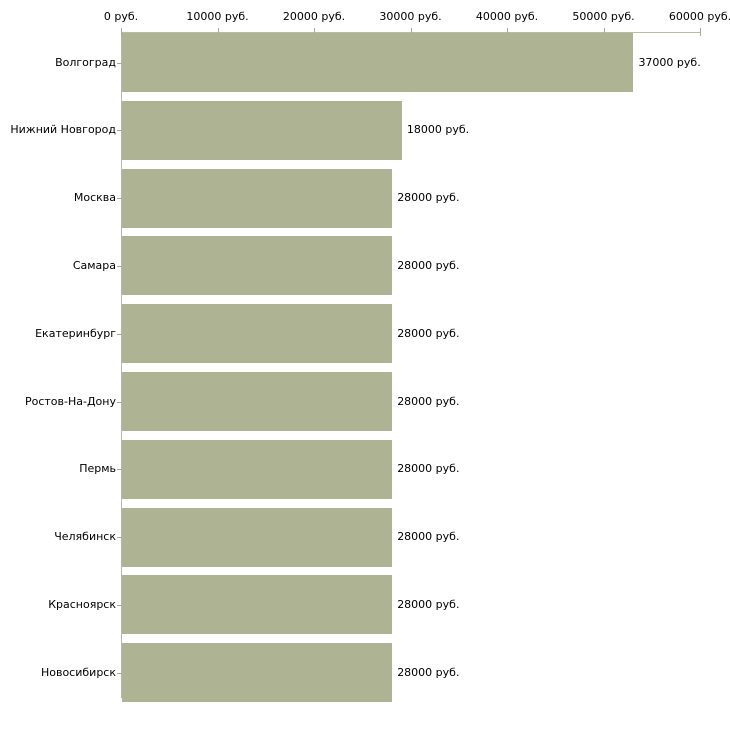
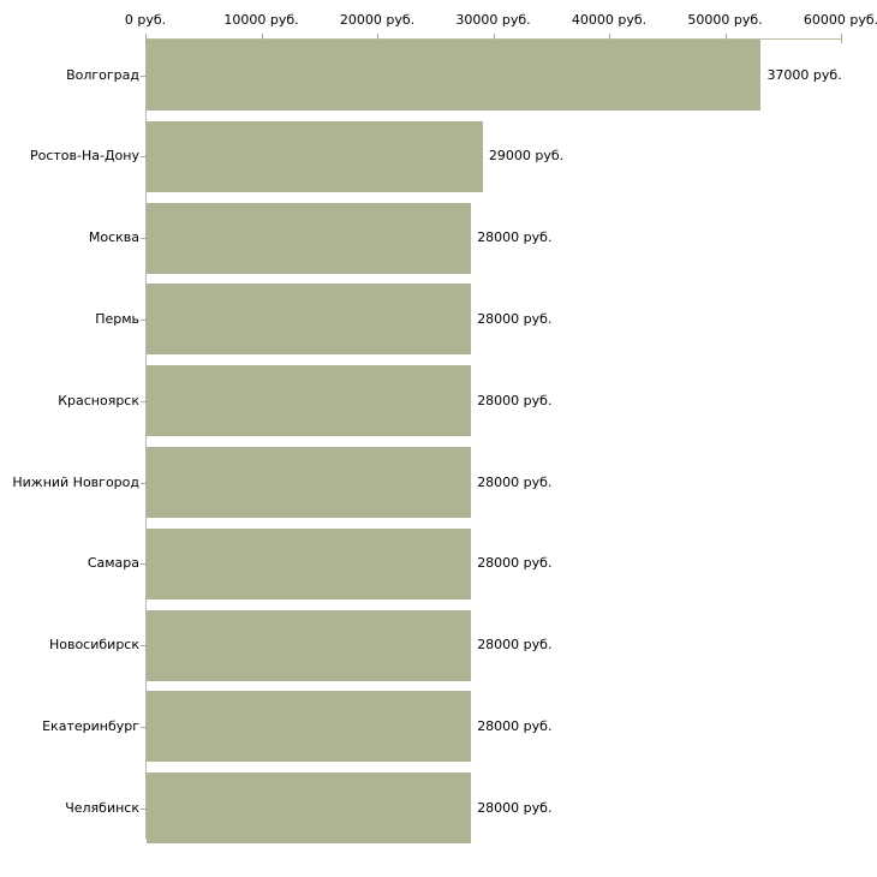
  0 руб.
  10000 руб.
  20000 руб.
  30000 руб.
  40000 руб.
  50000 руб.
  60000 руб.
  Волгоград
- Нижний Новгород
+ Ростов-На-Дону
  Москва
- Самара
+ Пермь
- Екатеринбург
+ Красноярск
- Ростов-На-Дону
+ Нижний Новгород
- Пермь
+ Самара
- Челябинск
+ Новосибирск
- Красноярск
+ Екатеринбург
- Новосибирск
+ Челябинск
  37000 руб.
- 18000 руб.
+ 29000 руб.
  28000 руб.
  28000 руб.
  28000 руб.
  28000 руб.
  28000 руб.
  28000 руб.
  28000 руб.
  28000 руб.
